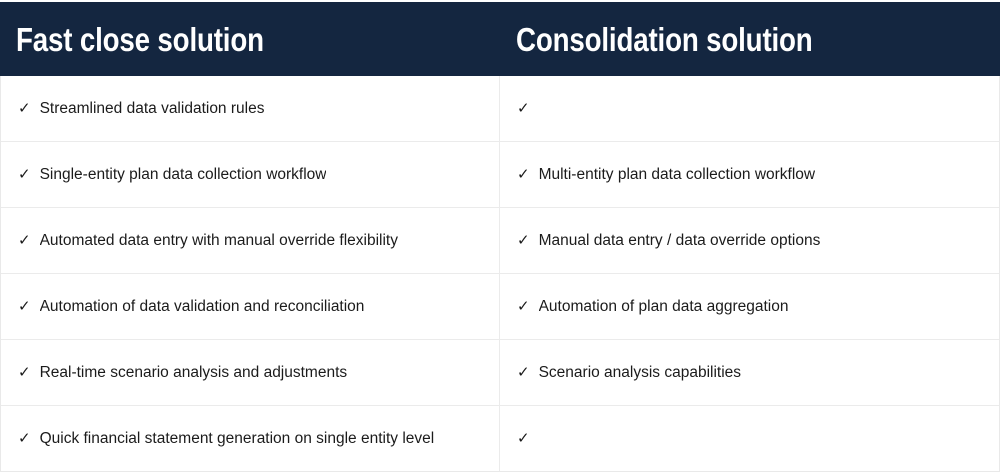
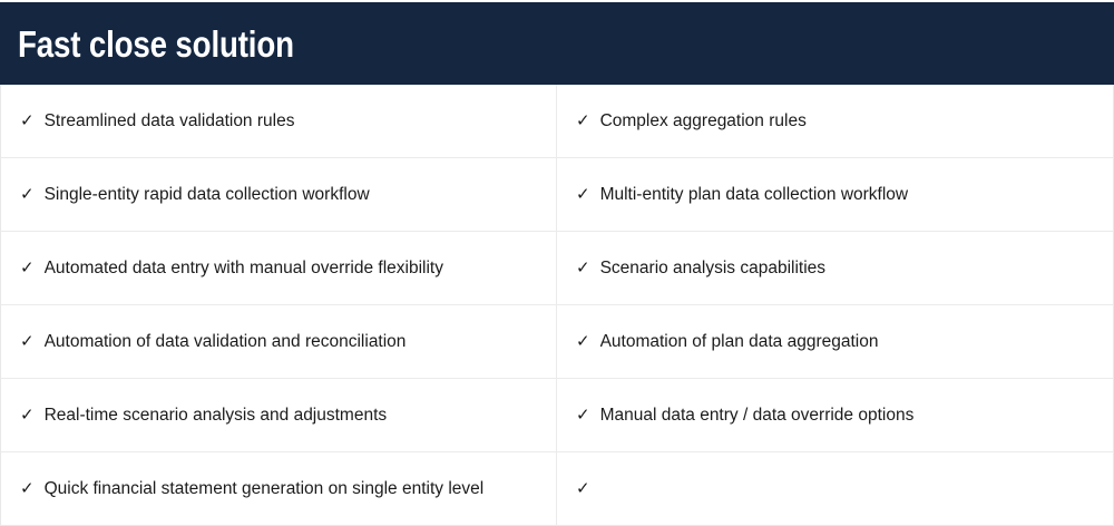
  Fast close solution
- Consolidation solution
  ✓
  Streamlined data validation rules
  ✓
+ Complex aggregation rules
  ✓
- Single-entity plan data collection workflow
+ Single-entity rapid data collection workflow
  ✓
  Multi-entity plan data collection workflow
  ✓
  Automated data entry with manual override flexibility
  ✓
- Manual data entry / data override options
+ Scenario analysis capabilities
  ✓
  Automation of data validation and reconciliation
  ✓
  Automation of plan data aggregation
  ✓
  Real-time scenario analysis and adjustments
  ✓
- Scenario analysis capabilities
+ Manual data entry / data override options
  ✓
  Quick financial statement generation on single entity level
  ✓
